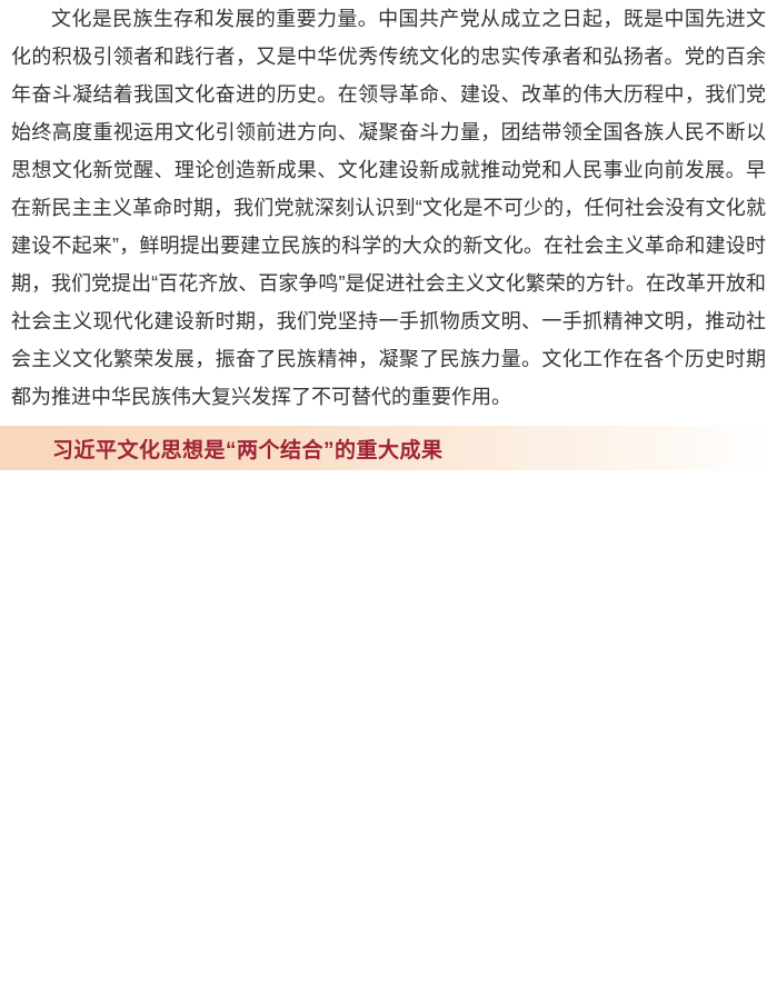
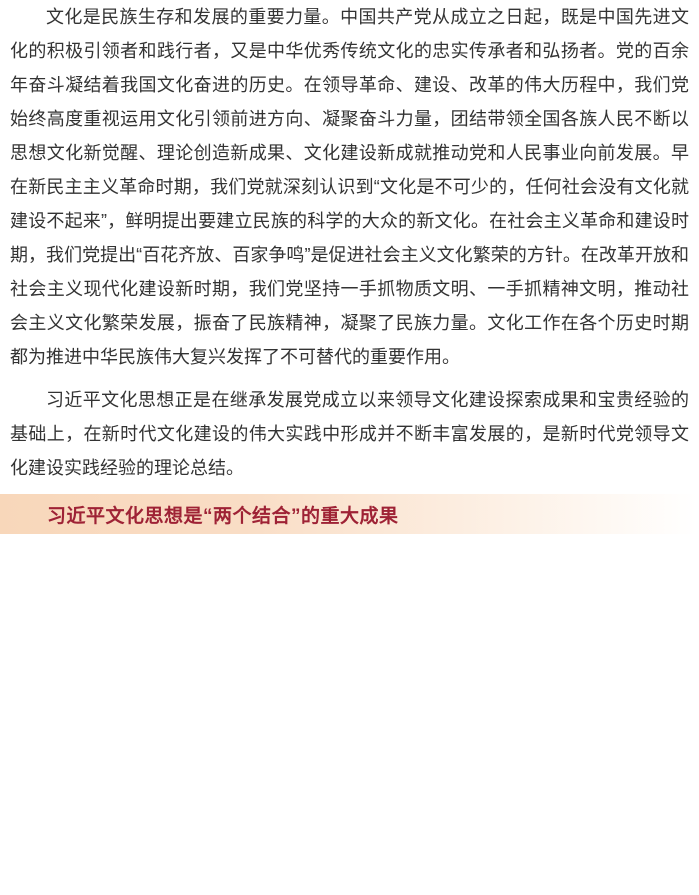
  文化是民族生存和发展的重要力量。中国共产党从成立之日起，既是中国先进文化的积极引领者和践行者，又是中华优秀传统文化的忠实传承者和弘扬者。党的百余年奋斗凝结着我国文化奋进的历史。在领导革命、建设、改革的伟大历程中，我们党始终高度重视运用文化引领前进方向、凝聚奋斗力量，团结带领全国各族人民不断以思想文化新觉醒、理论创造新成果、文化建设新成就推动党和人民事业向前发展。早在新民主主义革命时期，我们党就深刻认识到“文化是不可少的，任何社会没有文化就建设不起来”，鲜明提出要建立民族的科学的大众的新文化。在社会主义革命和建设时期，我们党提出“百花齐放、百家争鸣”是促进社会主义文化繁荣的方针。在改革开放和社会主义现代化建设新时期，我们党坚持一手抓物质文明、一手抓精神文明，推动社会主义文化繁荣发展，振奋了民族精神，凝聚了民族力量。文化工作在各个历史时期都为推进中华民族伟大复兴发挥了不可替代的重要作用。
+ 习近平文化思想正是在继承发展党成立以来领导文化建设探索成果和宝贵经验的基础上，在新时代文化建设的伟大实践中形成并不断丰富发展的，是新时代党领导文化建设实践经验的理论总结。
  习近平文化思想是“两个结合”的重大成果
